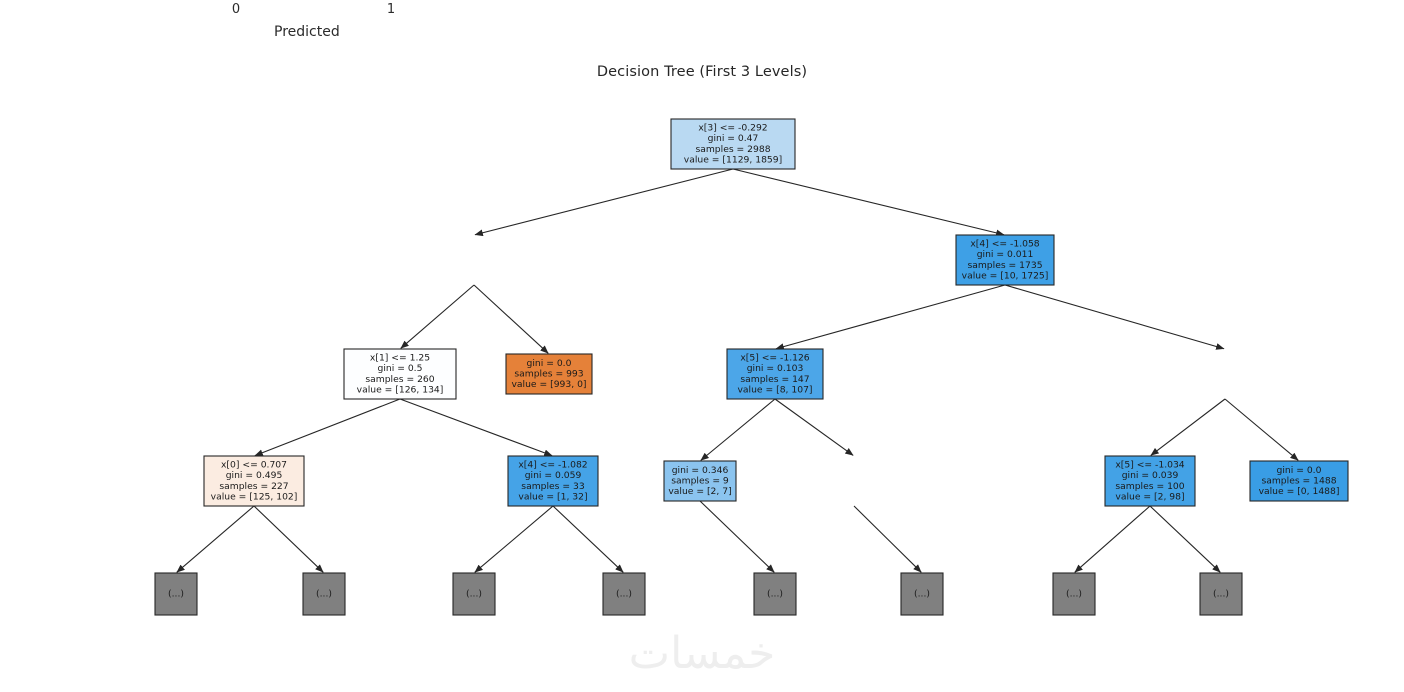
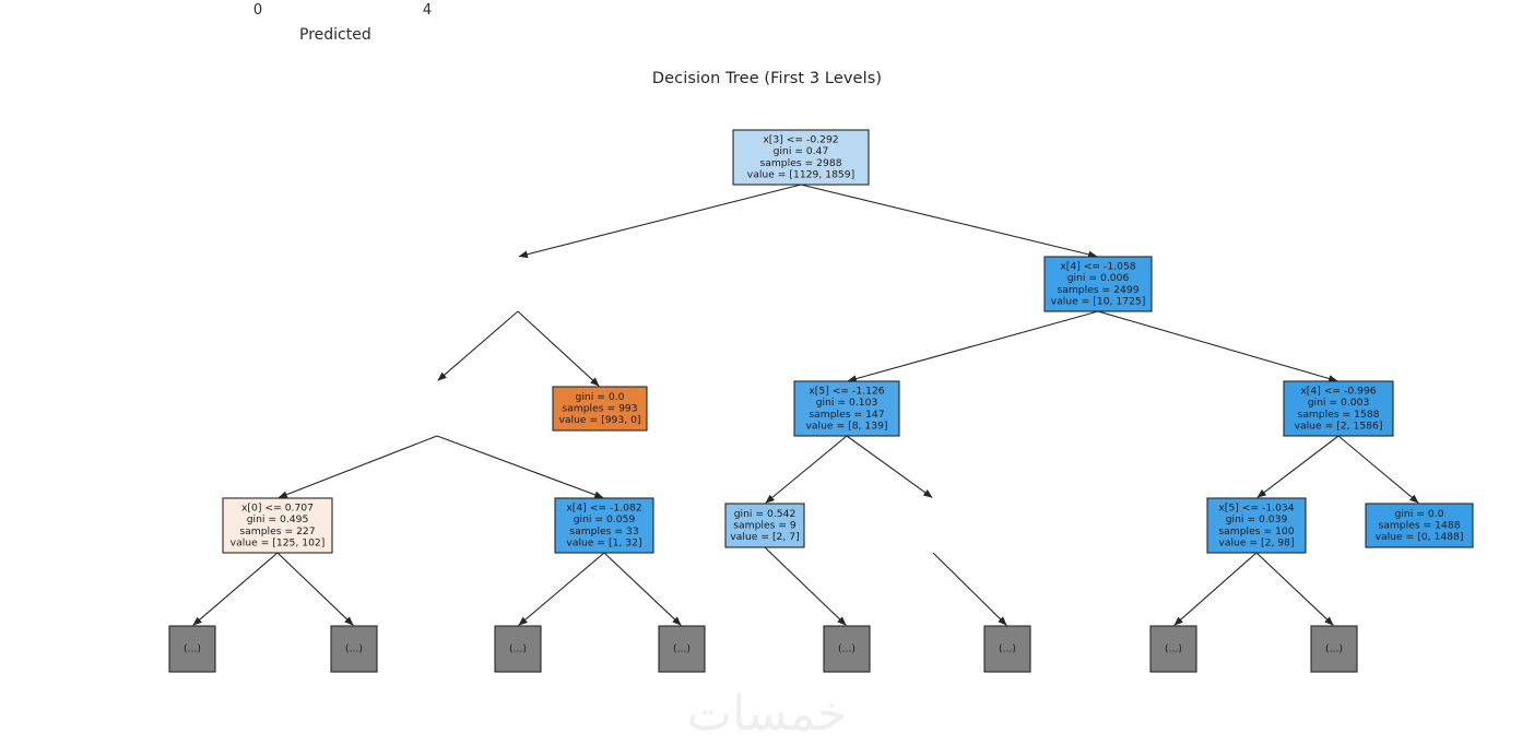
  0
- 1
+ 4
  Predicted
  Decision Tree (First 3 Levels)
  x[3] <= -0.292
  gini = 0.47
  samples = 2988
  value = [1129, 1859]
  x[4] <= -1.058
- gini = 0.011
+ gini = 0.006
- samples = 1735
+ samples = 2499
  value = [10, 1725]
- x[1] <= 1.25
- gini = 0.5
- samples = 260
- value = [126, 134]
  gini = 0.0
  samples = 993
  value = [993, 0]
  x[5] <= -1.126
  gini = 0.103
  samples = 147
- value = [8, 107]
+ value = [8, 139]
+ x[4] <= -0.996
+ gini = 0.003
+ samples = 1588
+ value = [2, 1586]
  x[0] <= 0.707
  gini = 0.495
  samples = 227
  value = [125, 102]
  x[4] <= -1.082
  gini = 0.059
  samples = 33
  value = [1, 32]
- gini = 0.346
+ gini = 0.542
  samples = 9
  value = [2, 7]
  x[5] <= -1.034
  gini = 0.039
  samples = 100
  value = [2, 98]
  gini = 0.0
  samples = 1488
  value = [0, 1488]
  (...)
  (...)
  (...)
  (...)
  (...)
  (...)
  (...)
  (...)
